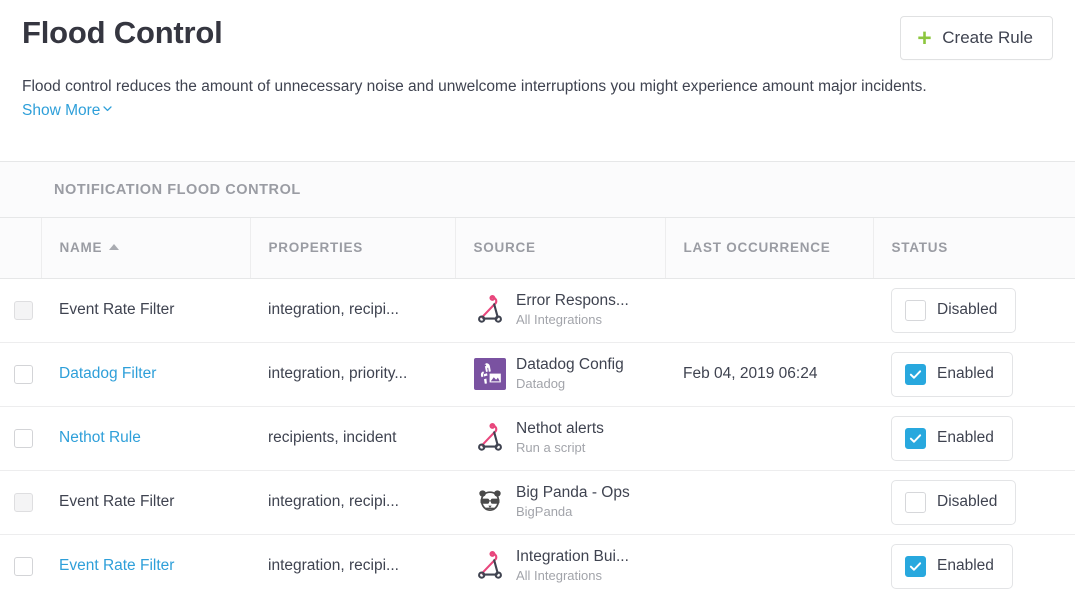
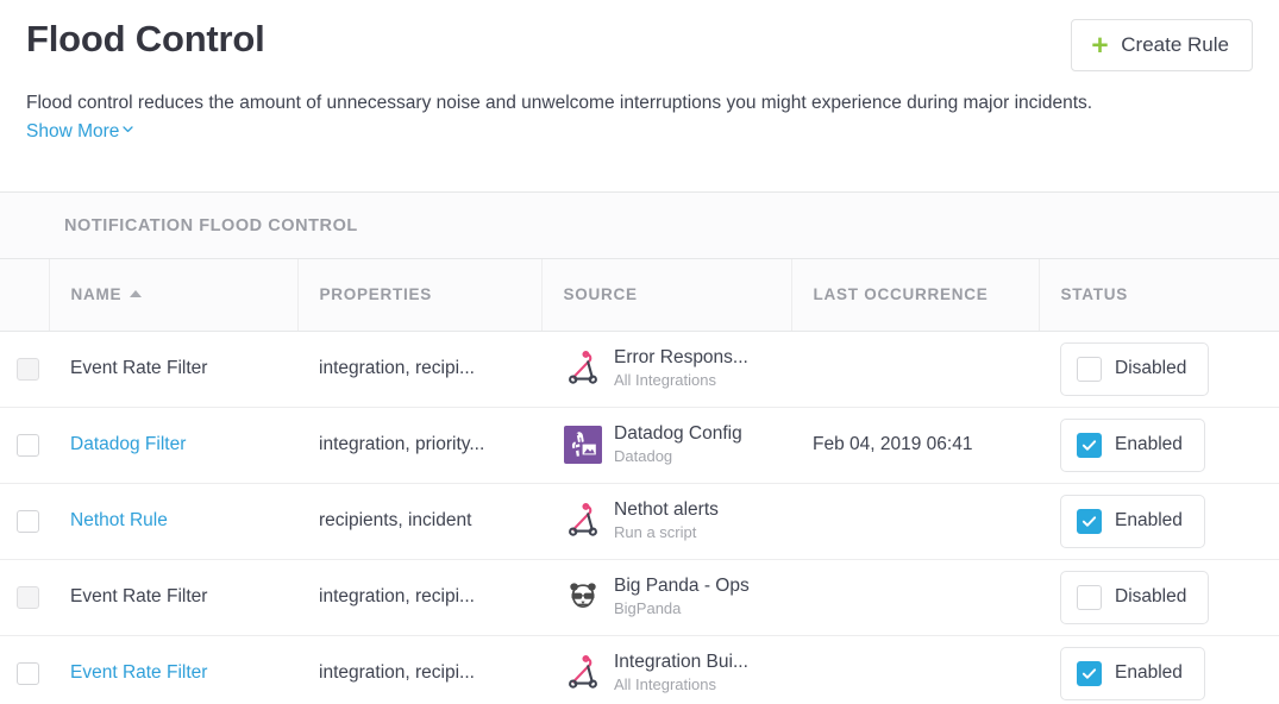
  Flood Control
  Create Rule
- Flood control reduces the amount of unnecessary noise and unwelcome interruptions you might experience amount major incidents. Show More
+ Flood control reduces the amount of unnecessary noise and unwelcome interruptions you might experience during major incidents. Show More
  NOTIFICATION FLOOD CONTROL
  	NAME	PROPERTIES	SOURCE	LAST OCCURRENCE	STATUS
  	Event Rate Filter	integration, recipi...	Error Respons...All Integrations		Disabled
- 	Datadog Filter	integration, priority...	Datadog ConfigDatadog	Feb 04, 2019 06:24	Enabled
+ 	Datadog Filter	integration, priority...	Datadog ConfigDatadog	Feb 04, 2019 06:41	Enabled
  	Nethot Rule	recipients, incident	Nethot alertsRun a script		Enabled
  	Event Rate Filter	integration, recipi...	Big Panda - OpsBigPanda		Disabled
  	Event Rate Filter	integration, recipi...	Integration Bui...All Integrations		Enabled
